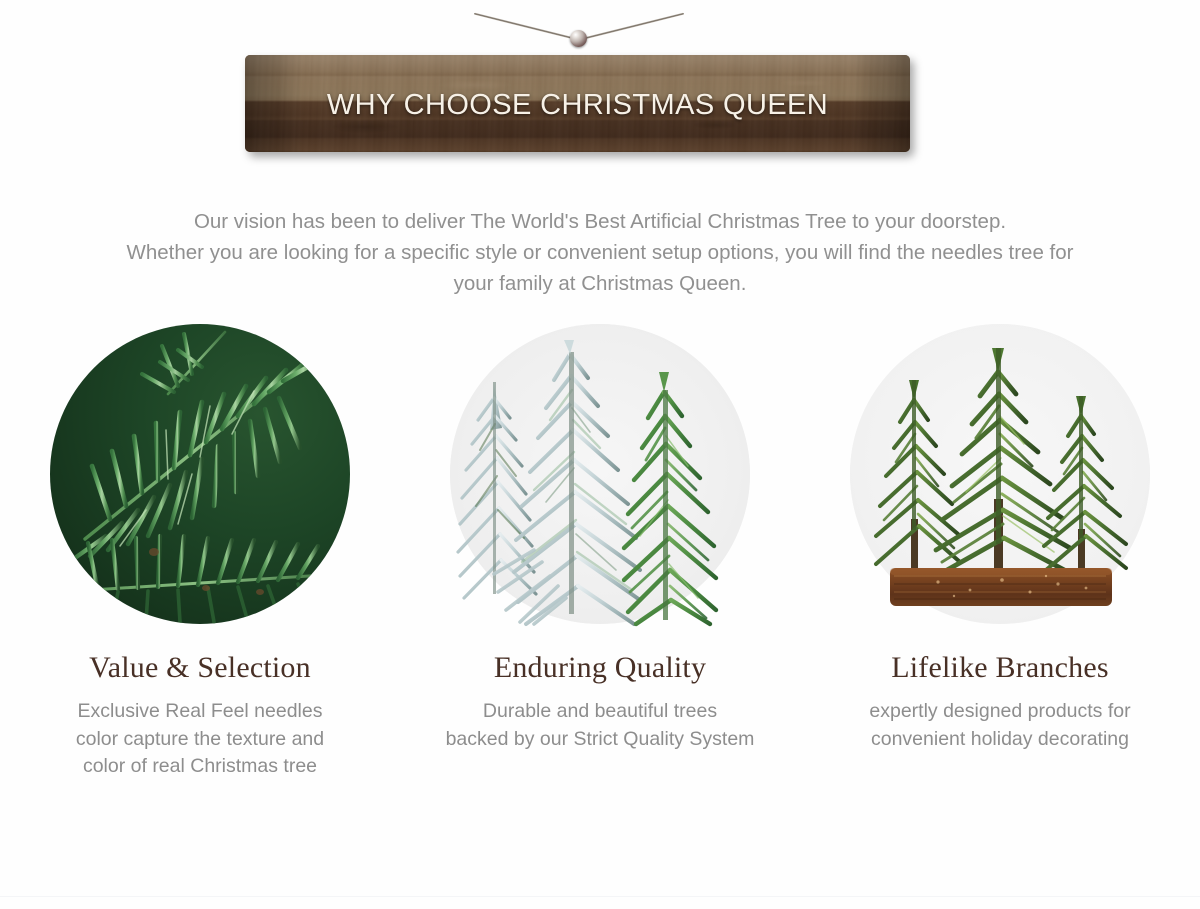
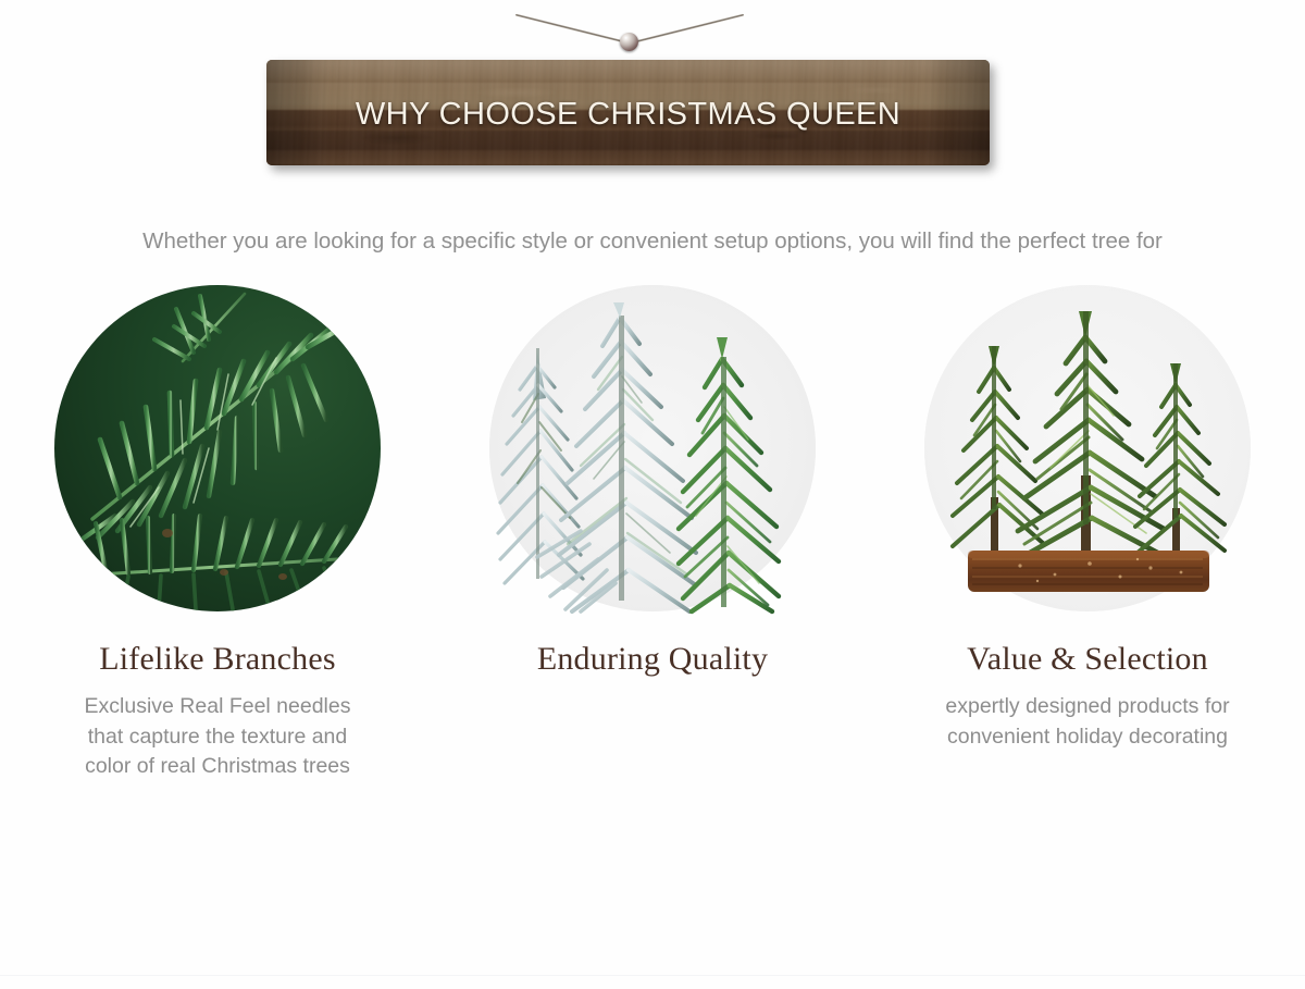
  WHY CHOOSE CHRISTMAS QUEEN
- Our vision has been to deliver The World's Best Artificial Christmas Tree to your doorstep.
- Whether you are looking for a specific style or convenient setup options, you will find the needles tree for
+ Whether you are looking for a specific style or convenient setup options, you will find the perfect tree for
- your family at Christmas Queen.
- Value & Selection
+ Lifelike Branches
  Exclusive Real Feel needles
- color capture the texture and
+ that capture the texture and
- color of real Christmas tree
+ color of real Christmas trees
  Enduring Quality
- Durable and beautiful trees
- backed by our Strict Quality System
- Lifelike Branches
+ Value & Selection
  expertly designed products for
  convenient holiday decorating
